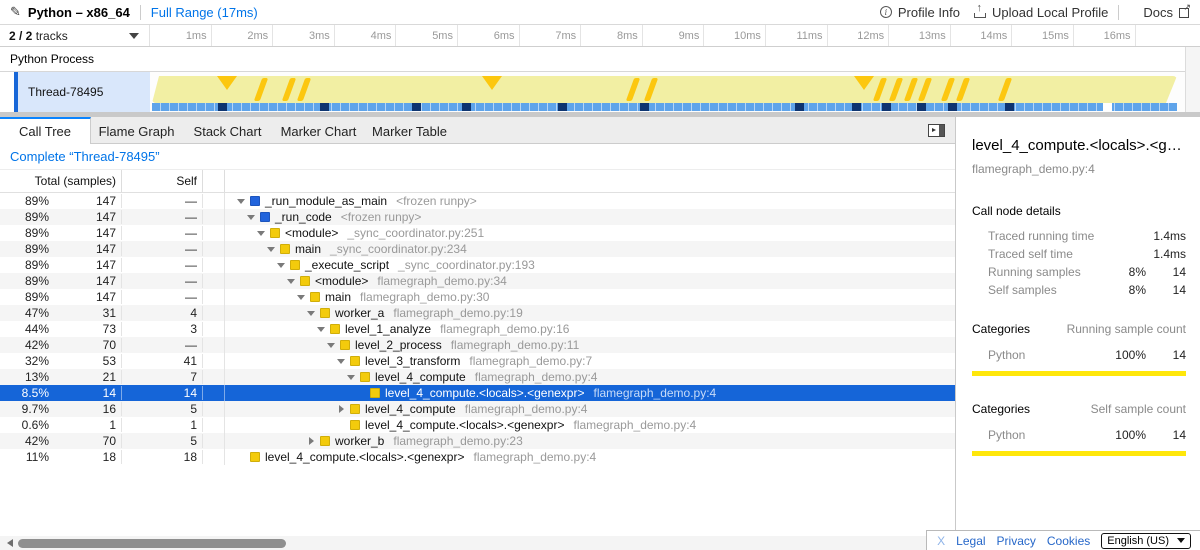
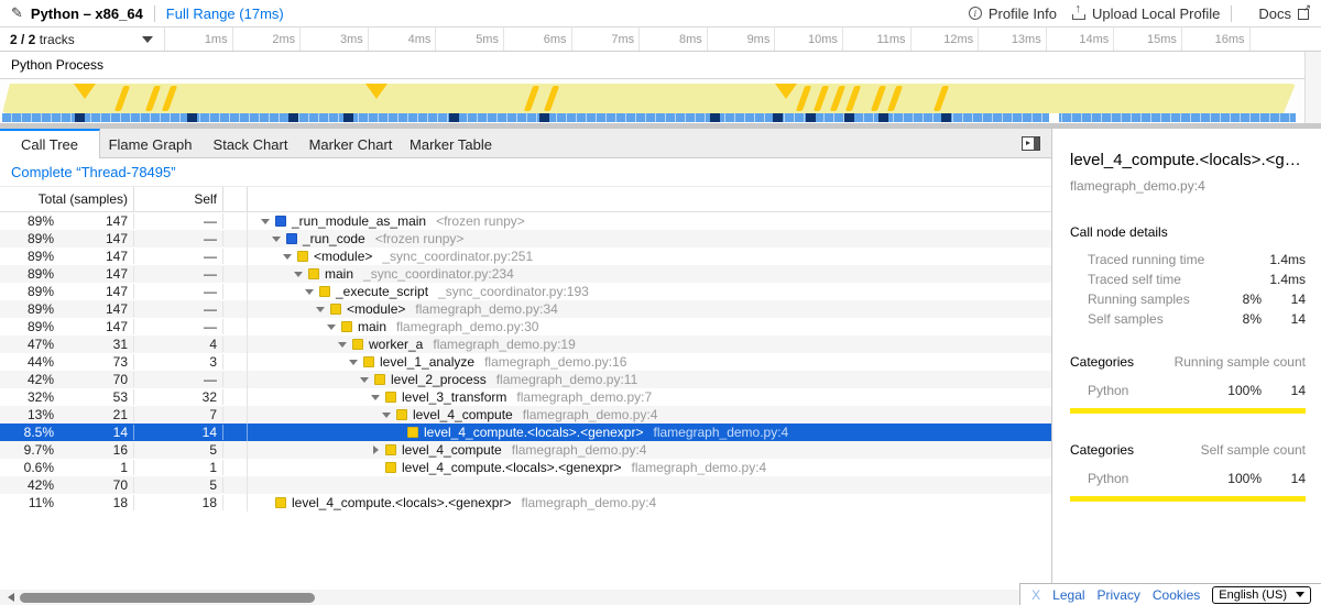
  ✎
  Python – x86_64
  Full Range (17ms)
  i
  Profile Info
  Upload Local Profile
  Docs
  2 / 2 tracks
  1ms
  2ms
  3ms
  4ms
  5ms
  6ms
  7ms
  8ms
  9ms
  10ms
  11ms
  12ms
  13ms
  14ms
  15ms
  16ms
  Python Process
- Thread-78495
  Call Tree
  Flame Graph
  Stack Chart
  Marker Chart
  Marker Table
  Complete “Thread-78495”
  Total (samples)
  Self
  89%
  147
  —
  _run_module_as_main
  <frozen runpy>
  89%
  147
  —
  _run_code
  <frozen runpy>
  89%
  147
  —
  <module>
  _sync_coordinator.py:251
  89%
  147
  —
  main
  _sync_coordinator.py:234
  89%
  147
  —
  _execute_script
  _sync_coordinator.py:193
  89%
  147
  —
  <module>
  flamegraph_demo.py:34
  89%
  147
  —
  main
  flamegraph_demo.py:30
  47%
  31
  4
  worker_a
  flamegraph_demo.py:19
  44%
  73
  3
  level_1_analyze
  flamegraph_demo.py:16
  42%
  70
  —
  level_2_process
  flamegraph_demo.py:11
  32%
  53
- 41
+ 32
  level_3_transform
  flamegraph_demo.py:7
  13%
  21
  7
  level_4_compute
  flamegraph_demo.py:4
  8.5%
  14
  14
  level_4_compute.<locals>.<genexpr>
  flamegraph_demo.py:4
  9.7%
  16
  5
  level_4_compute
  flamegraph_demo.py:4
  0.6%
  1
  1
  level_4_compute.<locals>.<genexpr>
  flamegraph_demo.py:4
  42%
  70
  5
- worker_b
- flamegraph_demo.py:23
  11%
  18
  18
  level_4_compute.<locals>.<genexpr>
  flamegraph_demo.py:4
  level_4_compute.<locals>.<gen
  flamegraph_demo.py:4
  Call node details
  Traced running time
  1.4ms
  Traced self time
  1.4ms
  Running samples
  8%
  14
  Self samples
  8%
  14
  Categories
  Running sample count
  Python
  100%
  14
  Categories
  Self sample count
  Python
  100%
  14
  X
  Legal
  Privacy
  Cookies
  English (US)
